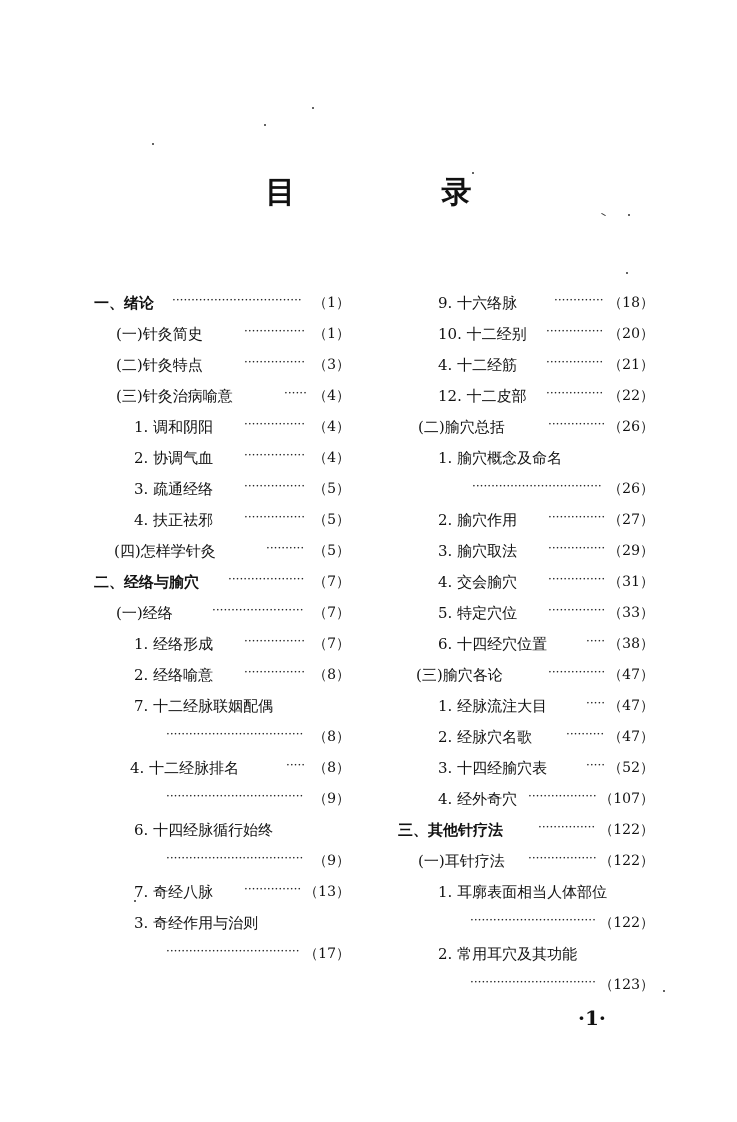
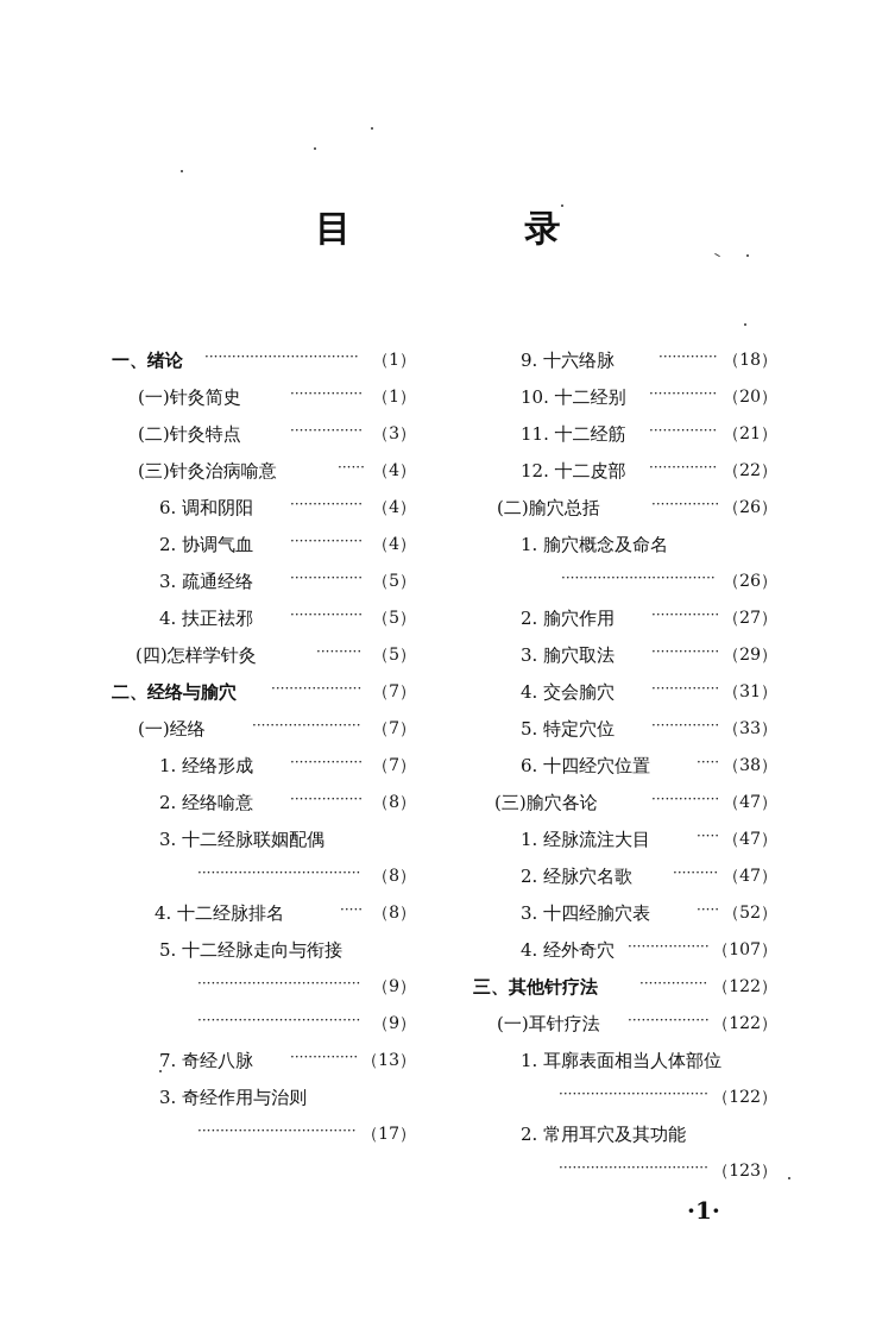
  目 录
  一、绪论
  ··································
  （1）
  (一)针灸简史
  ················
  （1）
  (二)针灸特点
  ················
  （3）
  (三)针灸治病喻意
  ······
  （4）
- 1. 调和阴阳
+ 6. 调和阴阳
  ················
  （4）
  2. 协调气血
  ················
  （4）
  3. 疏通经络
  ················
  （5）
  4. 扶正祛邪
  ················
  （5）
  (四)怎样学针灸
  ··········
  （5）
  二、经络与腧穴
  ····················
  （7）
  (一)经络
  ························
  （7）
  1. 经络形成
  ················
  （7）
  2. 经络喻意
  ················
  （8）
- 7. 十二经脉联姻配偶
+ 3. 十二经脉联姻配偶
  ····································
  （8）
  4. 十二经脉排名
  ·····
  （8）
+ 5. 十二经脉走向与衔接
  ····································
  （9）
- 6. 十四经脉循行始终
  ····································
  （9）
  7. 奇经八脉
  ···············
  （13）
  3. 奇经作用与治则
  ···································
  （17）
  9. 十六络脉
  ·············
  （18）
  10. 十二经别
  ···············
  （20）
- 4. 十二经筋
+ 11. 十二经筋
  ···············
  （21）
  12. 十二皮部
  ···············
  （22）
  (二)腧穴总括
  ···············
  （26）
  1. 腧穴概念及命名
  ··································
  （26）
  2. 腧穴作用
  ···············
  （27）
  3. 腧穴取法
  ···············
  （29）
  4. 交会腧穴
  ···············
  （31）
  5. 特定穴位
  ···············
  （33）
  6. 十四经穴位置
  ·····
  （38）
  (三)腧穴各论
  ···············
  （47）
  1. 经脉流注大目
  ·····
  （47）
  2. 经脉穴名歌
  ··········
  （47）
  3. 十四经腧穴表
  ·····
  （52）
  4. 经外奇穴
  ··················
  （107）
  三、其他针疗法
  ···············
  （122）
  (一)耳针疗法
  ··················
  （122）
  1. 耳廓表面相当人体部位
  ·································
  （122）
  2. 常用耳穴及其功能
  ·································
  （123）
  ·1·
